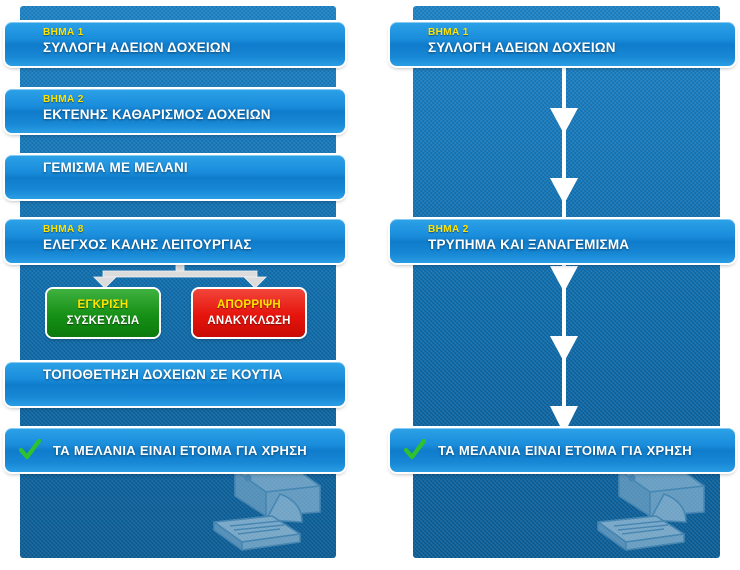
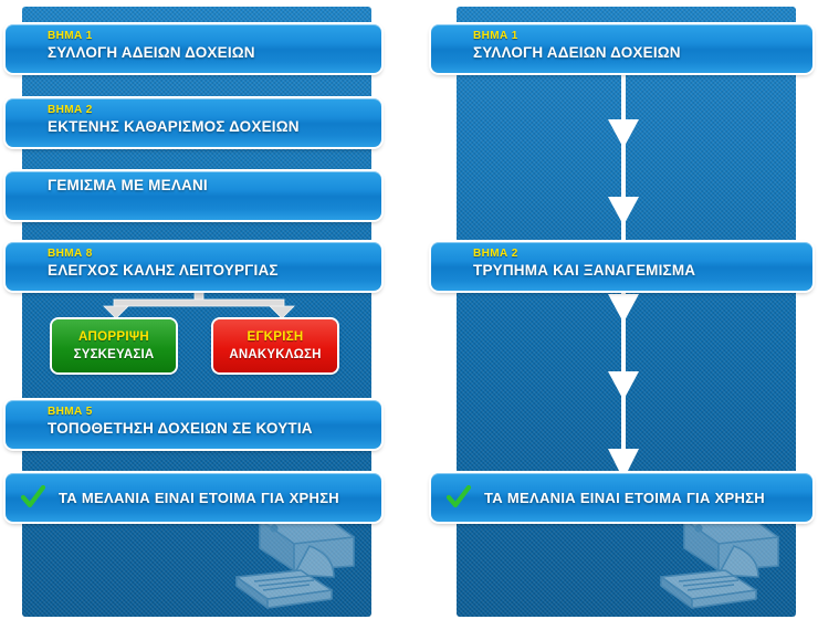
  ΒΗΜΑ 1
  ΣΥΛΛΟΓΗ ΑΔΕΙΩΝ ΔΟΧΕΙΩΝ
  ΒΗΜΑ 2
  ΕΚΤΕΝΗΣ ΚΑΘΑΡΙΣΜΟΣ ΔΟΧΕΙΩΝ
  ΓΕΜΙΣΜΑ ΜΕ ΜΕΛΑΝΙ
  ΒΗΜΑ 8
  ΕΛΕΓΧΟΣ ΚΑΛΗΣ ΛΕΙΤΟΥΡΓΙΑΣ
- ΕΓΚΡΙΣΗ
+ ΑΠΟΡΡΙΨΗ
  ΣΥΣΚΕΥΑΣΙΑ
- ΑΠΟΡΡΙΨΗ
+ ΕΓΚΡΙΣΗ
  ΑΝΑΚΥΚΛΩΣΗ
+ ΒΗΜΑ 5
  ΤΟΠΟΘΕΤΗΣΗ ΔΟΧΕΙΩΝ ΣΕ ΚΟΥΤΙΑ
  ΤΑ ΜΕΛΑΝΙΑ ΕΙΝΑΙ ΕΤΟΙΜΑ ΓΙΑ ΧΡΗΣΗ
  ΒΗΜΑ 1
  ΣΥΛΛΟΓΗ ΑΔΕΙΩΝ ΔΟΧΕΙΩΝ
  ΒΗΜΑ 2
  ΤΡΥΠΗΜΑ ΚΑΙ ΞΑΝΑΓΕΜΙΣΜΑ
  ΤΑ ΜΕΛΑΝΙΑ ΕΙΝΑΙ ΕΤΟΙΜΑ ΓΙΑ ΧΡΗΣΗ
